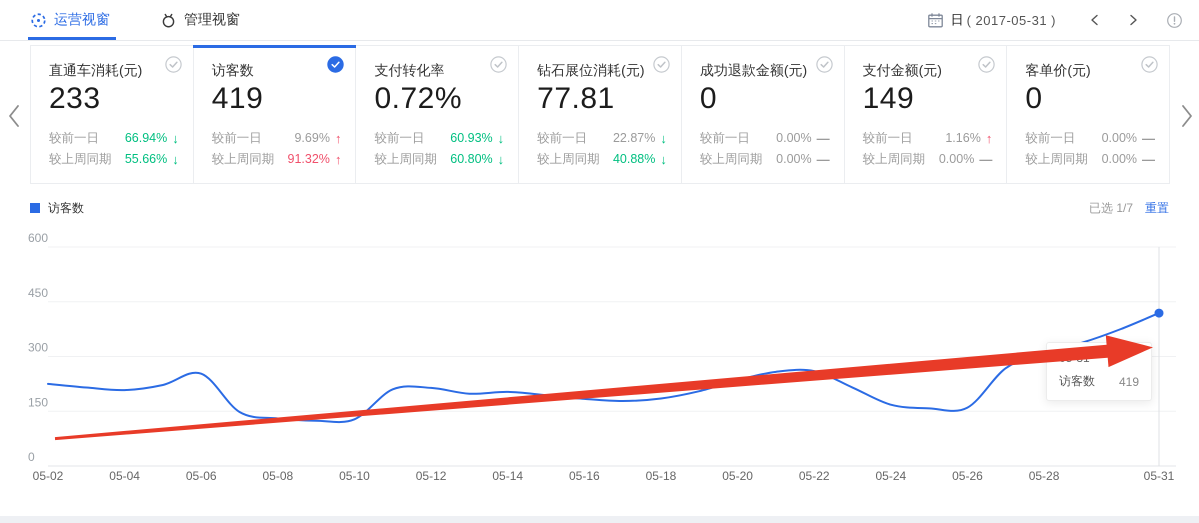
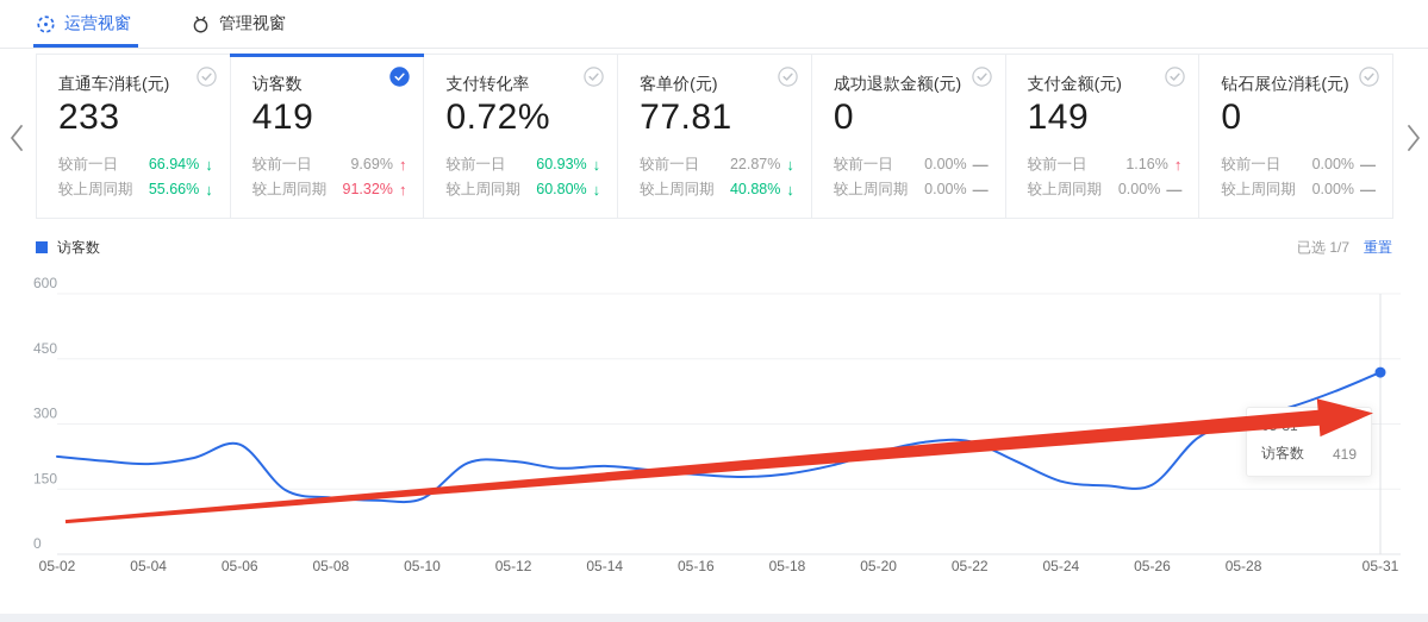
  运营视窗
  管理视窗
- 日
- ( 2017-05-31 )
  直通车消耗(元)
  233
  较前一日
  66.94%
  ↓
  较上周同期
  55.66%
  ↓
  访客数
  419
  较前一日
  9.69%
  ↑
  较上周同期
  91.32%
  ↑
  支付转化率
  0.72%
  较前一日
  60.93%
  ↓
  较上周同期
  60.80%
  ↓
- 钻石展位消耗(元)
+ 客单价(元)
  77.81
  较前一日
  22.87%
  ↓
  较上周同期
  40.88%
  ↓
  成功退款金额(元)
  0
  较前一日
  0.00%
  —
  较上周同期
  0.00%
  —
  支付金额(元)
  149
  较前一日
  1.16%
  ↑
  较上周同期
  0.00%
  —
- 客单价(元)
+ 钻石展位消耗(元)
  0
  较前一日
  0.00%
  —
  较上周同期
  0.00%
  —
  访客数
  已选 1/7
  重置
  0
  150
  300
  450
  600
  05-02
  05-04
  05-06
  05-08
  05-10
  05-12
  05-14
  05-16
  05-18
  05-20
  05-22
  05-24
  05-26
  05-28
  05-31
  访客数
  419
